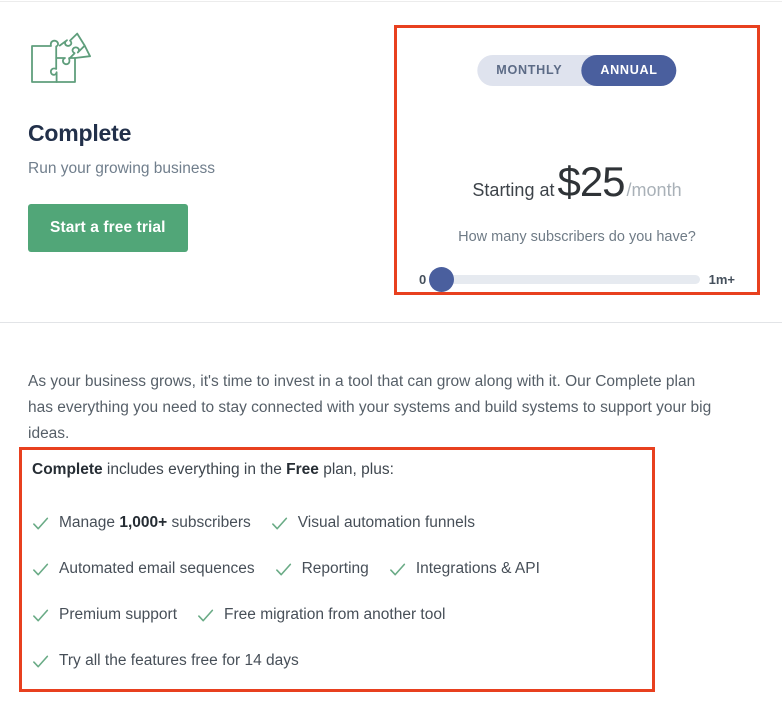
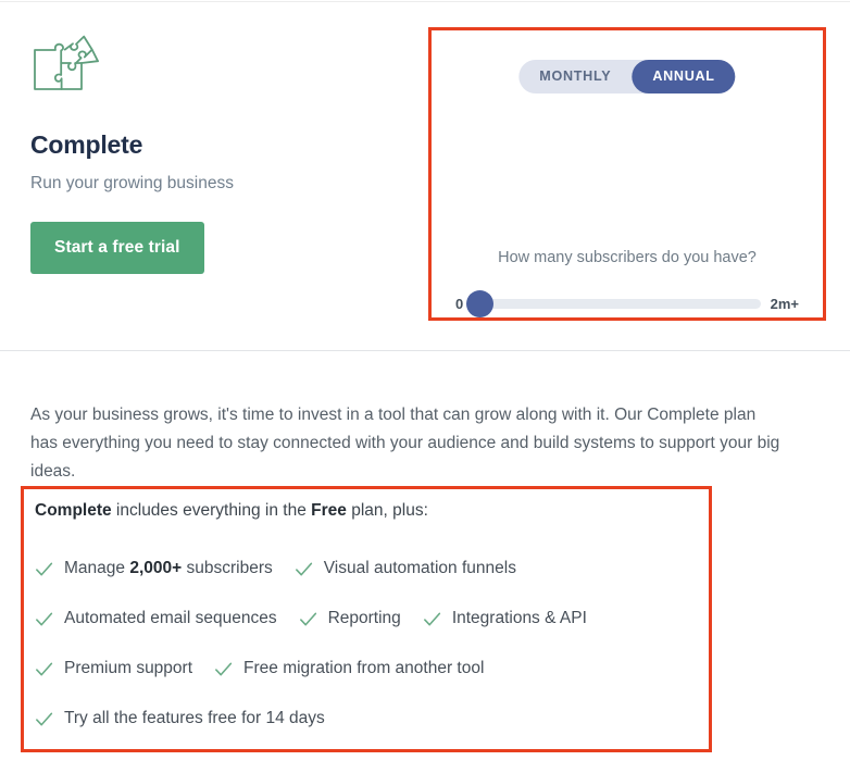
  Complete
  Run your growing business
  Start a free trial
  MONTHLY
  ANNUAL
- Starting at $25/month
  How many subscribers do you have?
  0
- 1m+
+ 2m+
- As your business grows, it's time to invest in a tool that can grow along with it. Our Complete plan has everything you need to stay connected with your systems and build systems to support your big ideas.
+ As your business grows, it's time to invest in a tool that can grow along with it. Our Complete plan has everything you need to stay connected with your audience and build systems to support your big ideas.
  Complete includes everything in the Free plan, plus:
- Manage 1,000+ subscribers
+ Manage 2,000+ subscribers
  Visual automation funnels
  Automated email sequences
  Reporting
  Integrations & API
  Premium support
  Free migration from another tool
  Try all the features free for 14 days
